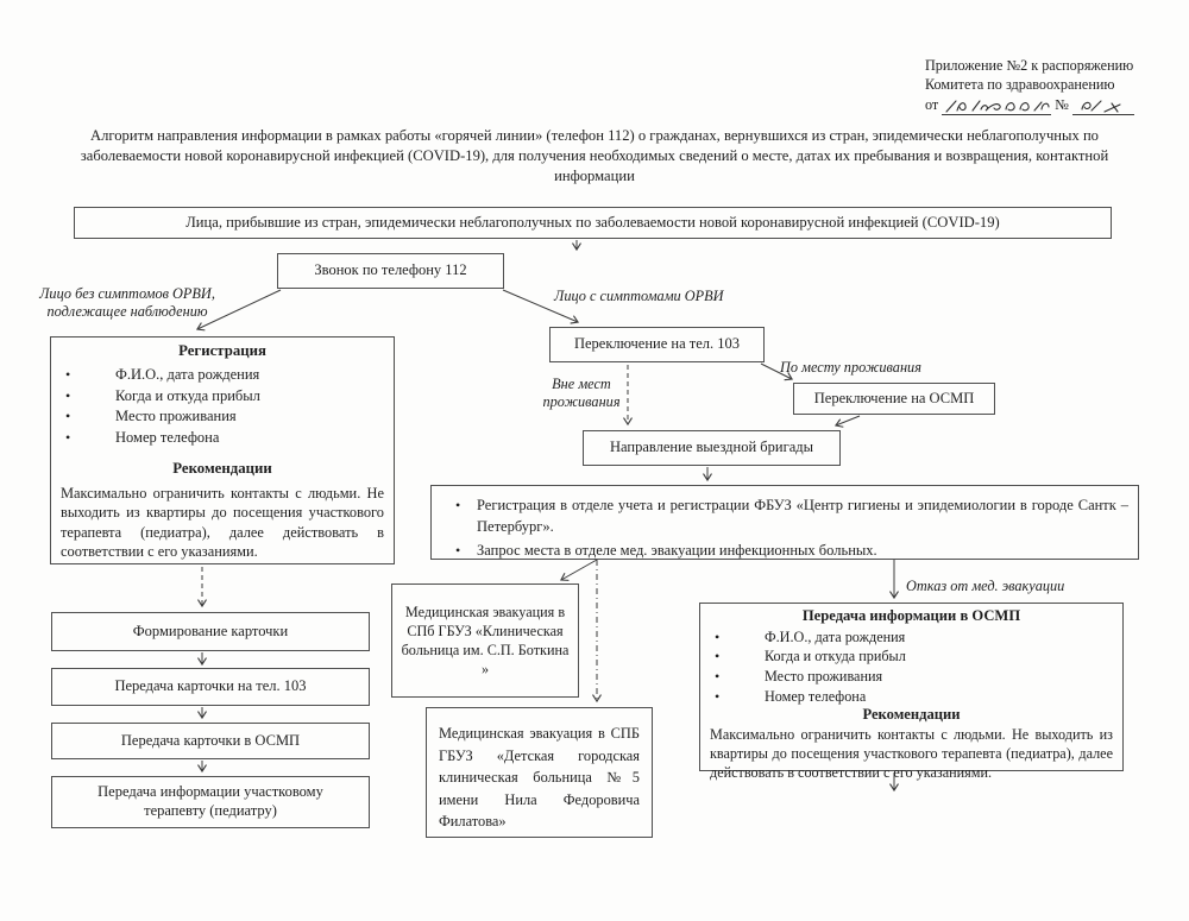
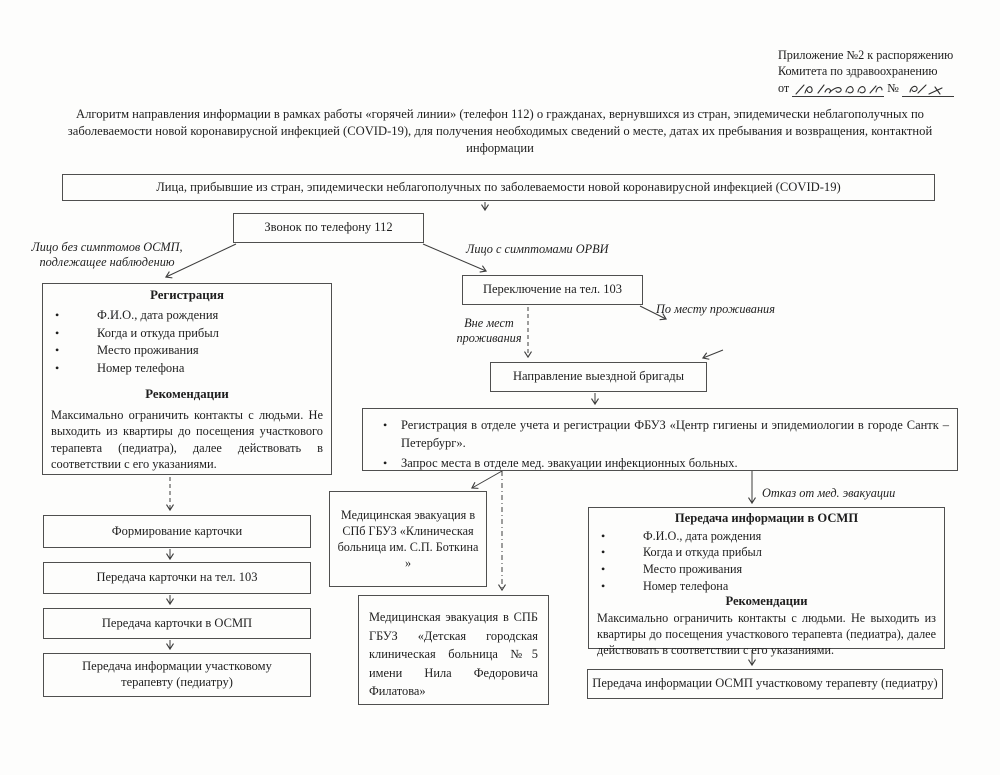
  Приложение №2 к распоряжению
  Комитета по здравоохранению
  от
  №
  Алгоритм направления информации в рамках работы «горячей линии» (телефон 112) о гражданах, вернувшихся из стран, эпидемически неблагополучных по заболеваемости новой коронавирусной инфекцией (COVID-19), для получения необходимых сведений о месте, датах их пребывания и возвращения, контактной информации
  Лица, прибывшие из стран, эпидемически неблагополучных по заболеваемости новой коронавирусной инфекцией (COVID-19)
  Звонок по телефону 112
- Лицо без симптомов ОРВИ, подлежащее наблюдению
+ Лицо без симптомов ОСМП, подлежащее наблюдению
  Лицо с симптомами ОРВИ
  Вне мест проживания
  По месту проживания
  Отказ от мед. эвакуации
  Регистрация
  •
  Ф.И.О., дата рождения
  •
  Когда и откуда прибыл
  •
  Место проживания
  •
  Номер телефона
  Рекомендации
  Максимально ограничить контакты с людьми. Не выходить из квартиры до посещения участкового терапевта (педиатра), далее действовать в соответствии с его указаниями.
  Переключение на тел. 103
- Переключение на ОСМП
  Направление выездной бригады
  •
  Регистрация в отделе учета и регистрации ФБУЗ «Центр гигиены и эпидемиологии в городе Сантк – Петербург».
  •
  Запрос места в отделе мед. эвакуации инфекционных больных.
  Формирование карточки
  Передача карточки на тел. 103
  Передача карточки в ОСМП
  Передача информации участковому терапевту (педиатру)
  Медицинская эвакуация в СПб ГБУЗ «Клиническая больница им. С.П. Боткина »
  Медицинская эвакуация в СПБ ГБУЗ «Детская городская клиническая больница №5 имени Нила Федоровича Филатова»
  Передача информации в ОСМП
  •
  Ф.И.О., дата рождения
  •
  Когда и откуда прибыл
  •
  Место проживания
  •
  Номер телефона
  Рекомендации
  Максимально ограничить контакты с людьми. Не выходить из квартиры до посещения участкового терапевта (педиатра), далее действовать в соответствии с его указаниями.
+ Передача информации ОСМП участковому терапевту (педиатру)
